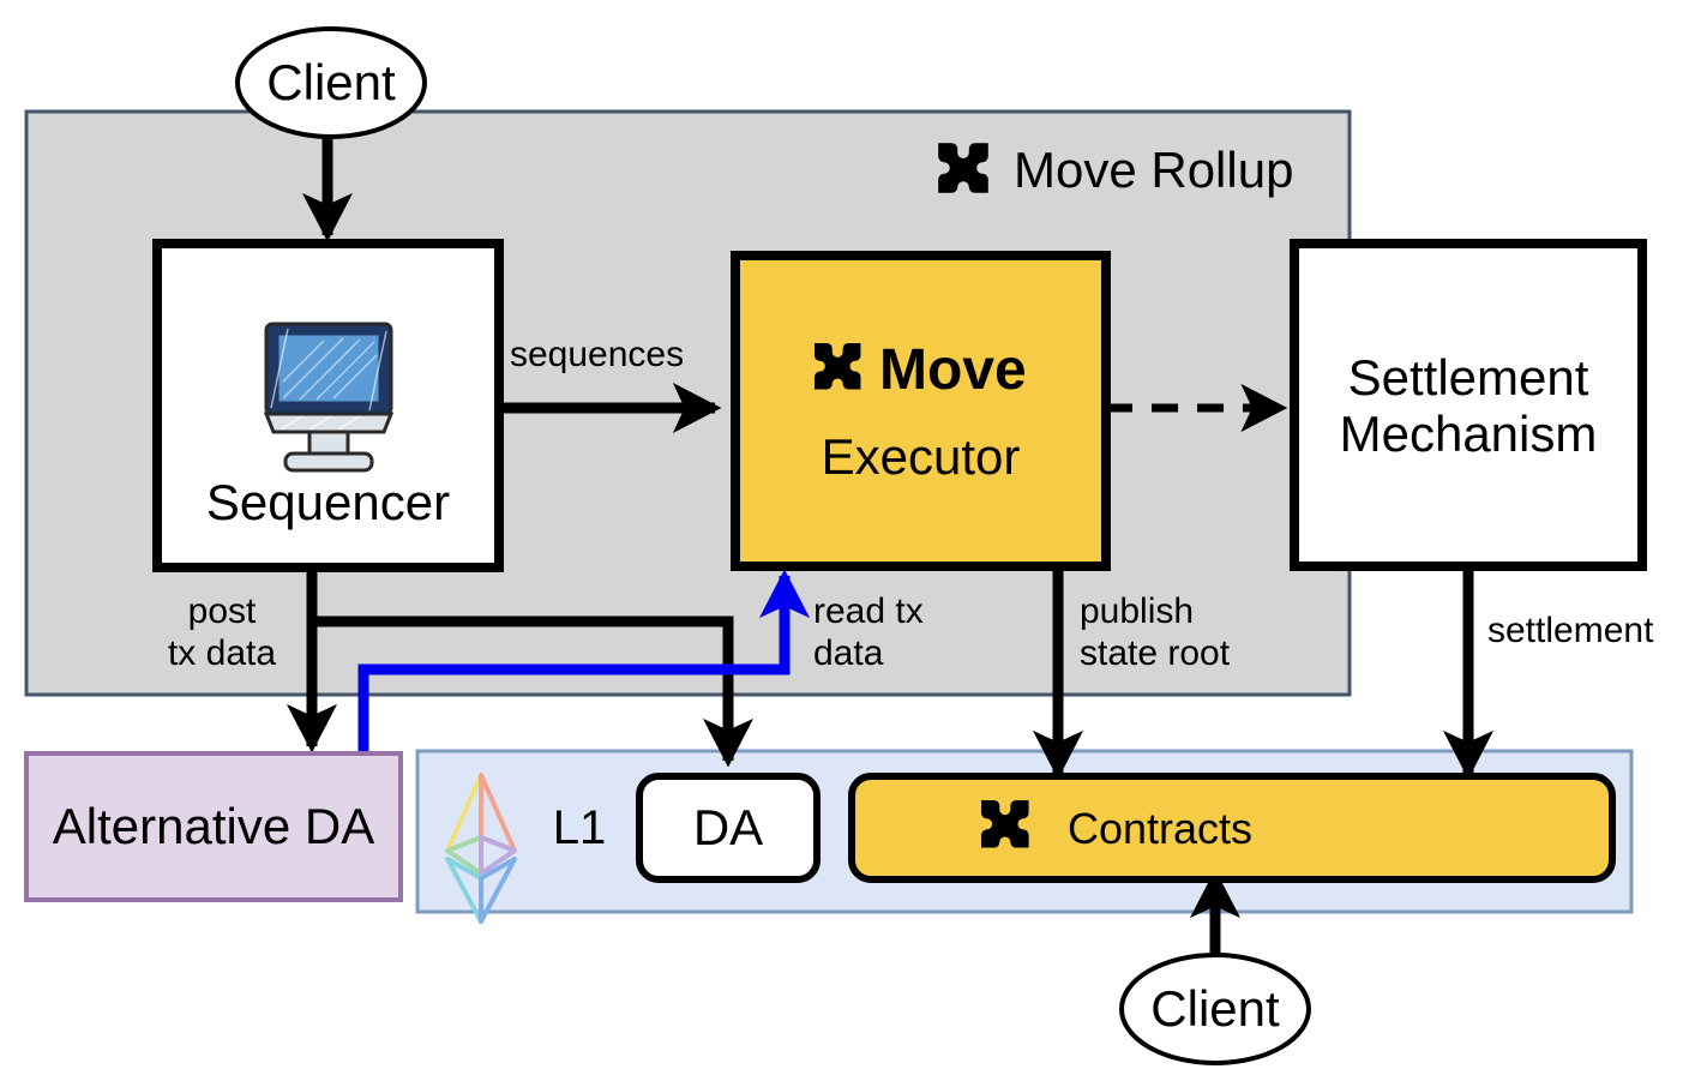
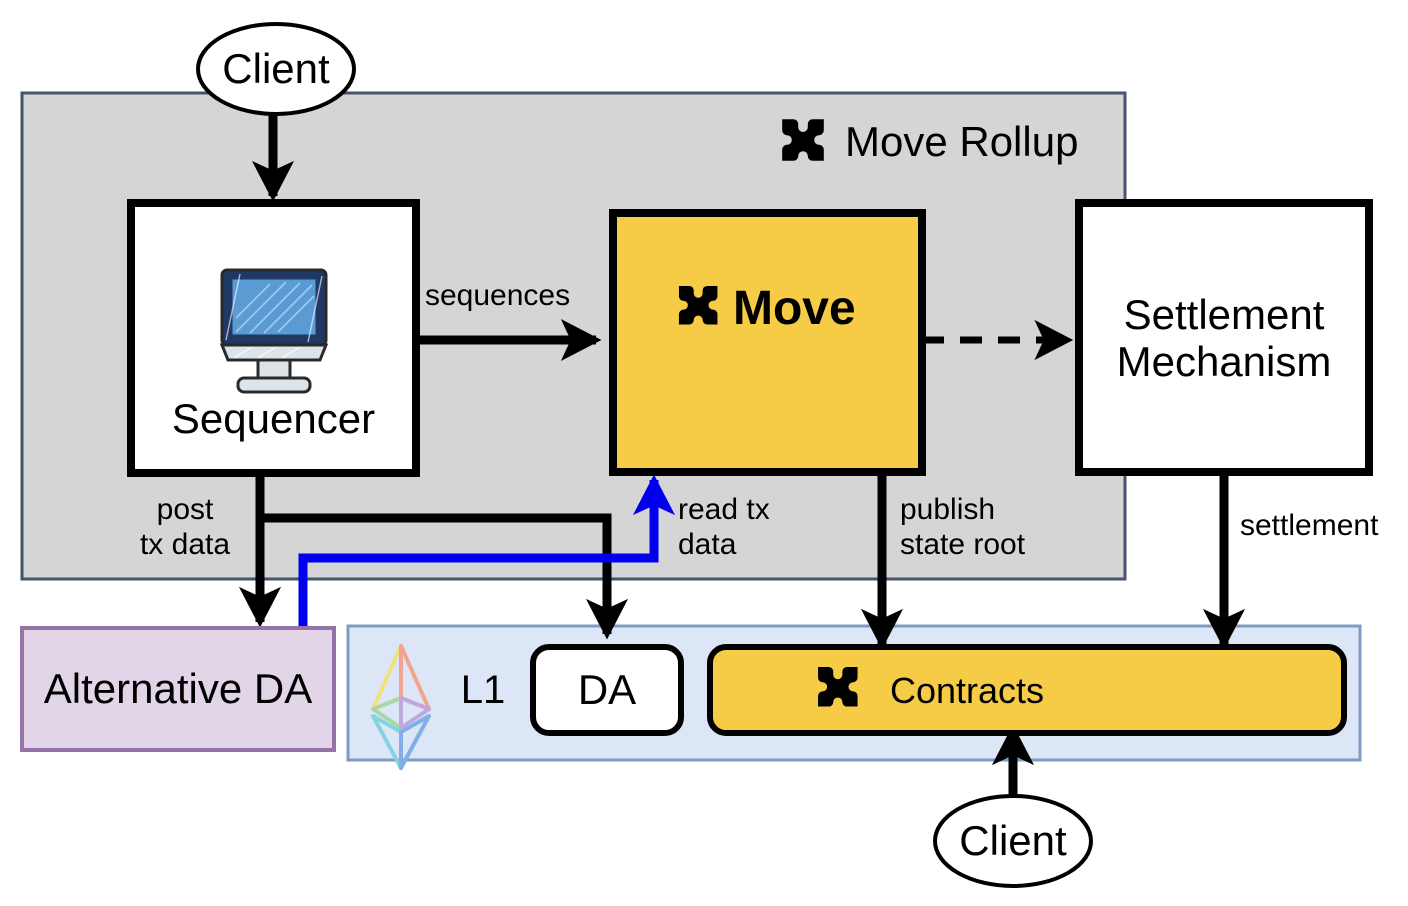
  Move Rollup
  L1
  Client
  Sequencer
  Move
- Executor
  Settlement
  Mechanism
  Alternative DA
  DA
  Contracts
  Client
  sequences
  post
  tx data
  read tx
  data
  publish
  state root
  settlement
